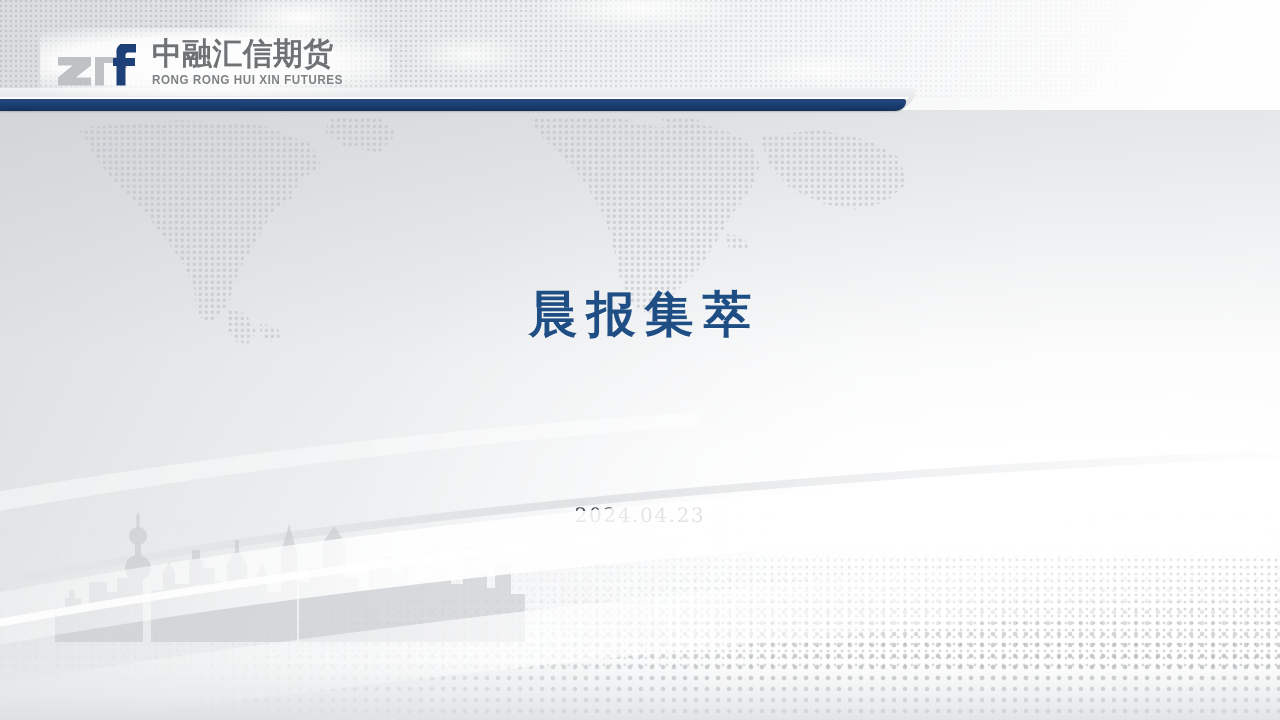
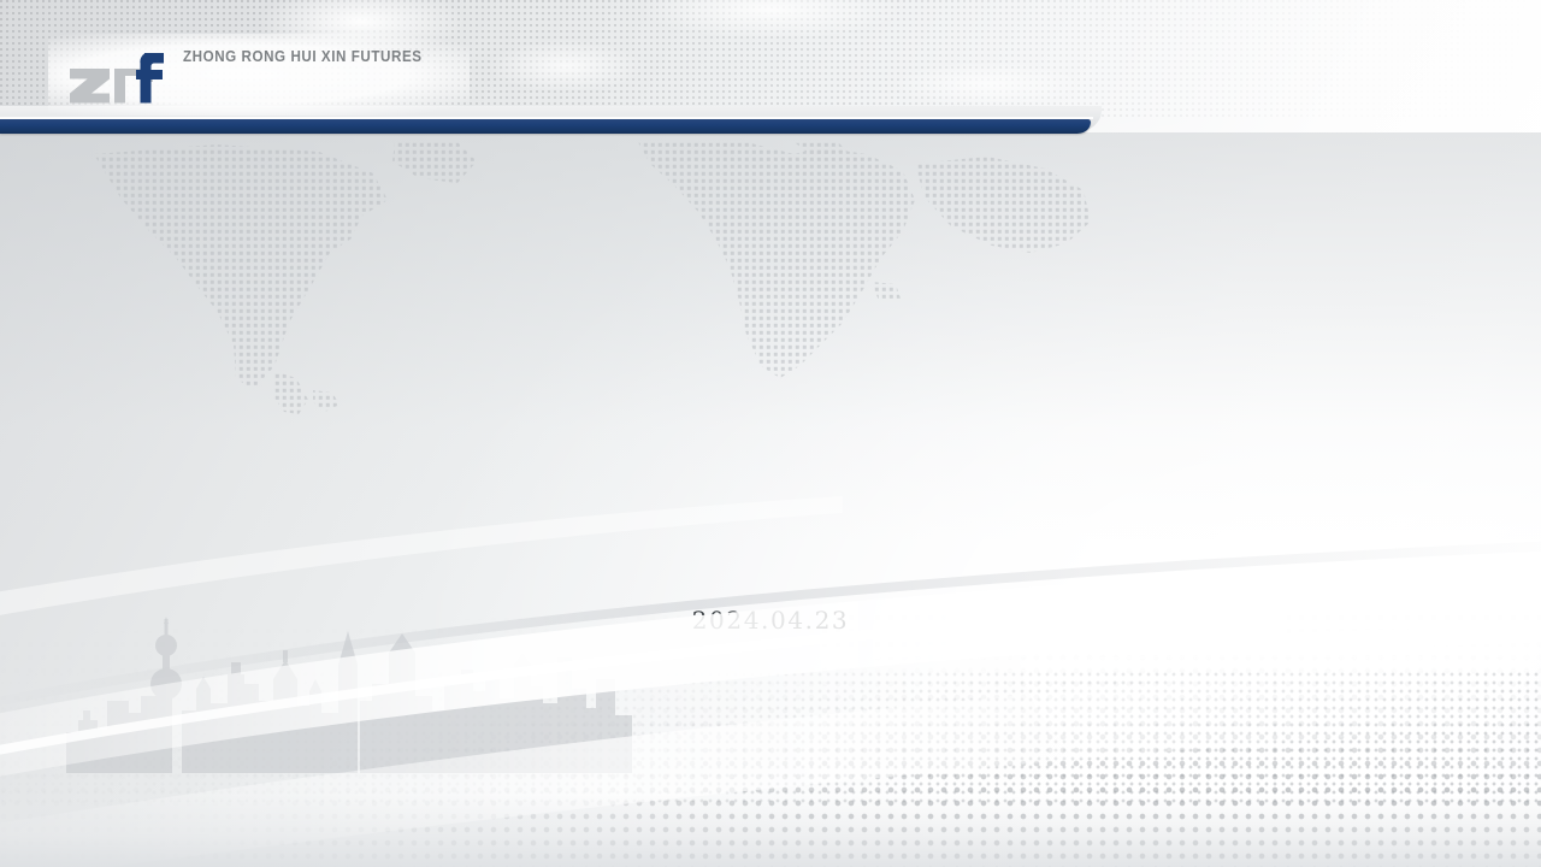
- 中融汇信期货
- RONG RONG HUI XIN FUTURES
+ ZHONG RONG HUI XIN FUTURES
- 晨报集萃
